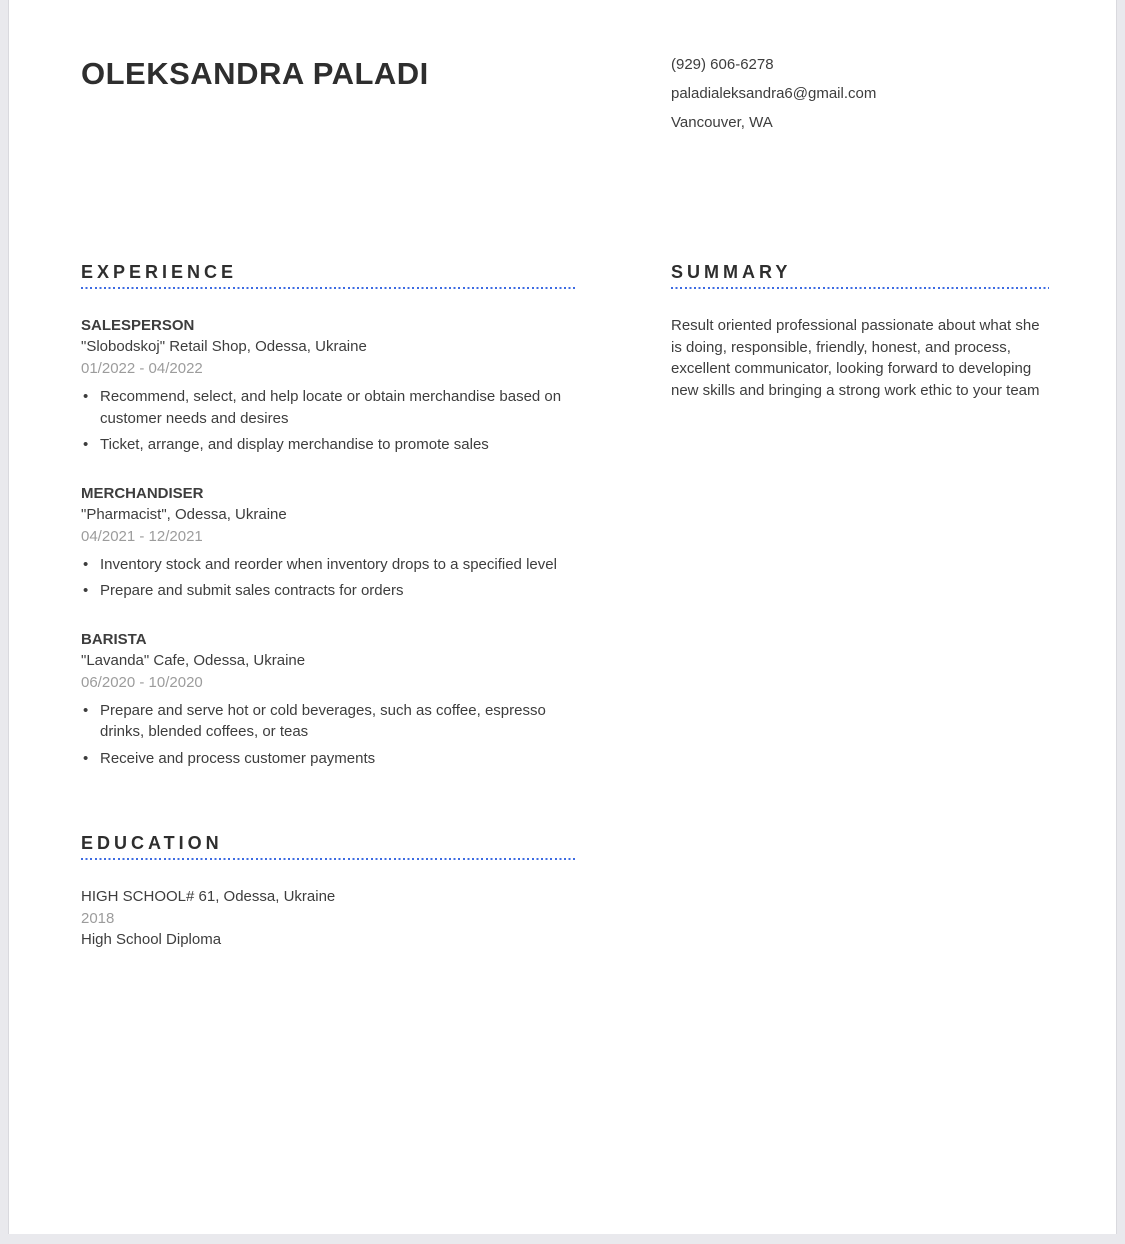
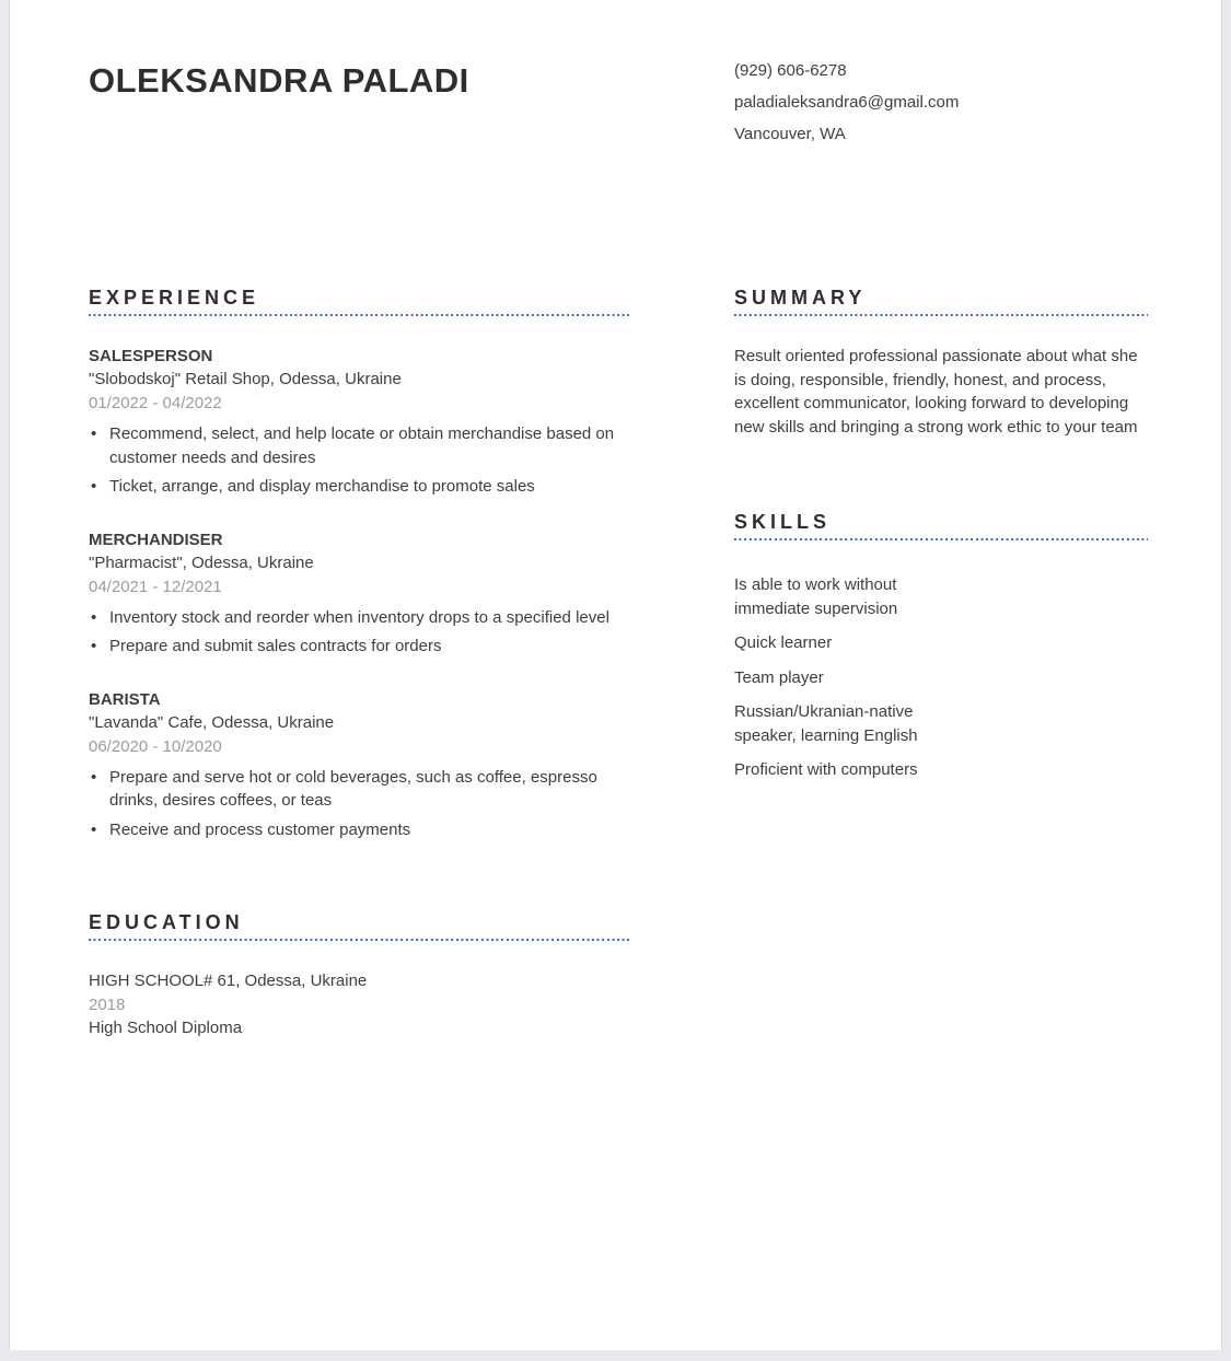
  OLEKSANDRA PALADI
  (929) 606-6278
  paladialeksandra6@gmail.com
  Vancouver, WA
  EXPERIENCE
  SALESPERSON
  "Slobodskoj" Retail Shop, Odessa, Ukraine
  01/2022 - 04/2022
  Recommend, select, and help locate or obtain merchandise based on customer needs and desires
  Ticket, arrange, and display merchandise to promote sales
  MERCHANDISER
  "Pharmacist", Odessa, Ukraine
  04/2021 - 12/2021
  Inventory stock and reorder when inventory drops to a specified level
  Prepare and submit sales contracts for orders
  BARISTA
  "Lavanda" Cafe, Odessa, Ukraine
  06/2020 - 10/2020
- Prepare and serve hot or cold beverages, such as coffee, espresso drinks, blended coffees, or teas
+ Prepare and serve hot or cold beverages, such as coffee, espresso drinks, desires coffees, or teas
  Receive and process customer payments
  EDUCATION
  HIGH SCHOOL# 61, Odessa, Ukraine
  2018
  High School Diploma
  SUMMARY
  Result oriented professional passionate about what she is doing, responsible, friendly, honest, and process, excellent communicator, looking forward to developing new skills and bringing a strong work ethic to your team
+ SKILLS
+ Is able to work without immediate supervision
+ Quick learner
+ Team player
+ Russian/Ukranian-native speaker, learning English
+ Proficient with computers
